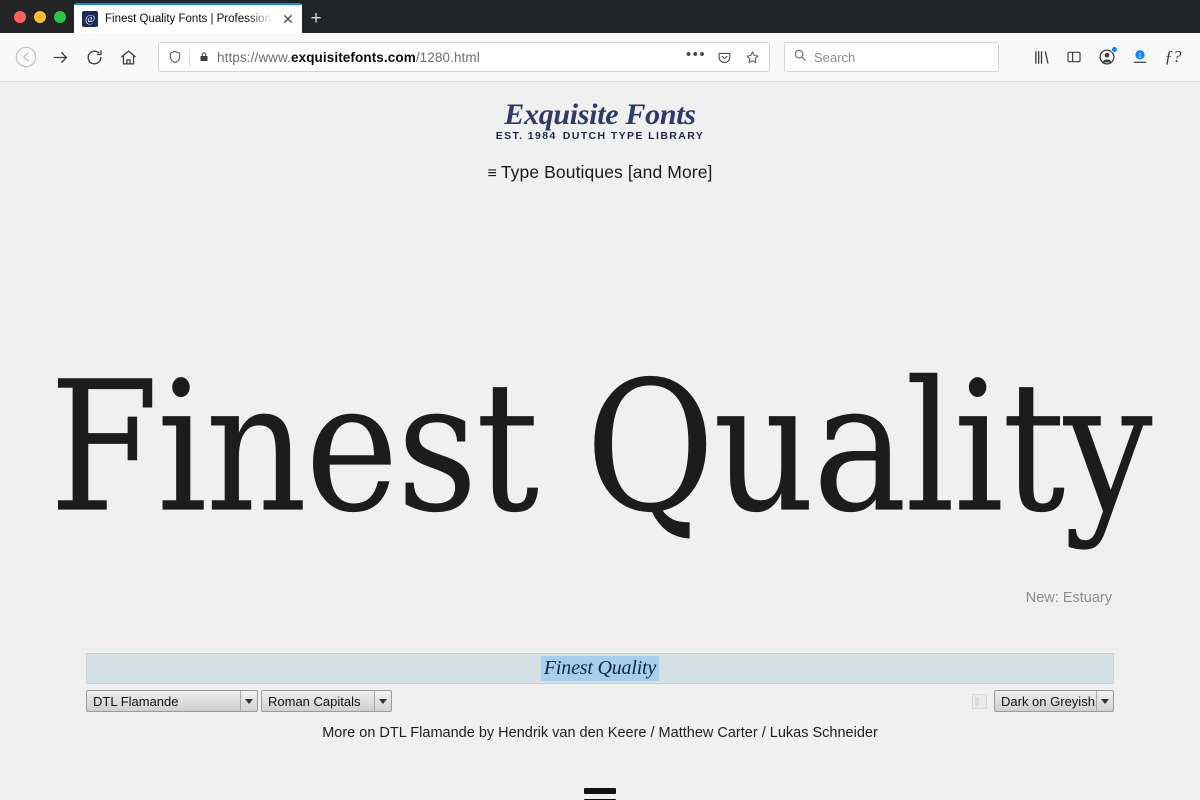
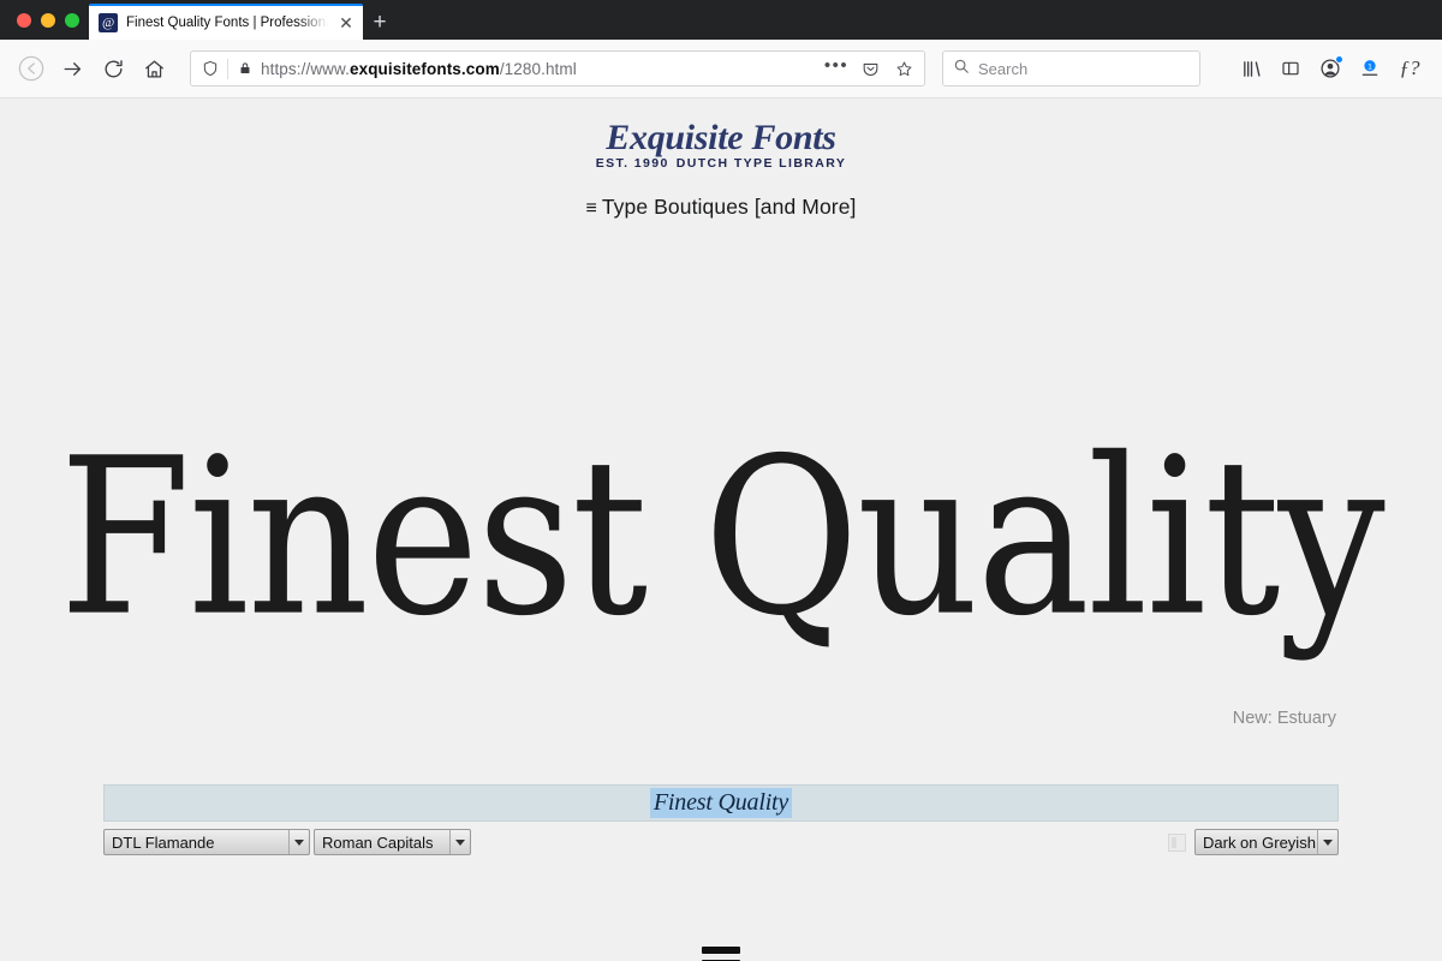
  @
  Finest Quality Fonts | Profession
  ✕
  +
  https://www.exquisitefonts.com/1280.html
  •••
  Search
  ƒ?
  Exquisite Fonts
- EST. 1984
+ EST. 1990
  DUTCH TYPE LIBRARY
  ≡ Type Boutiques [and More]
  Finest Quality
  New: Estuary
  Finest Quality
  DTL Flamande
  Roman Capitals
  Dark on Greyish
- More on DTL Flamande by Hendrik van den Keere / Matthew Carter / Lukas Schneider
